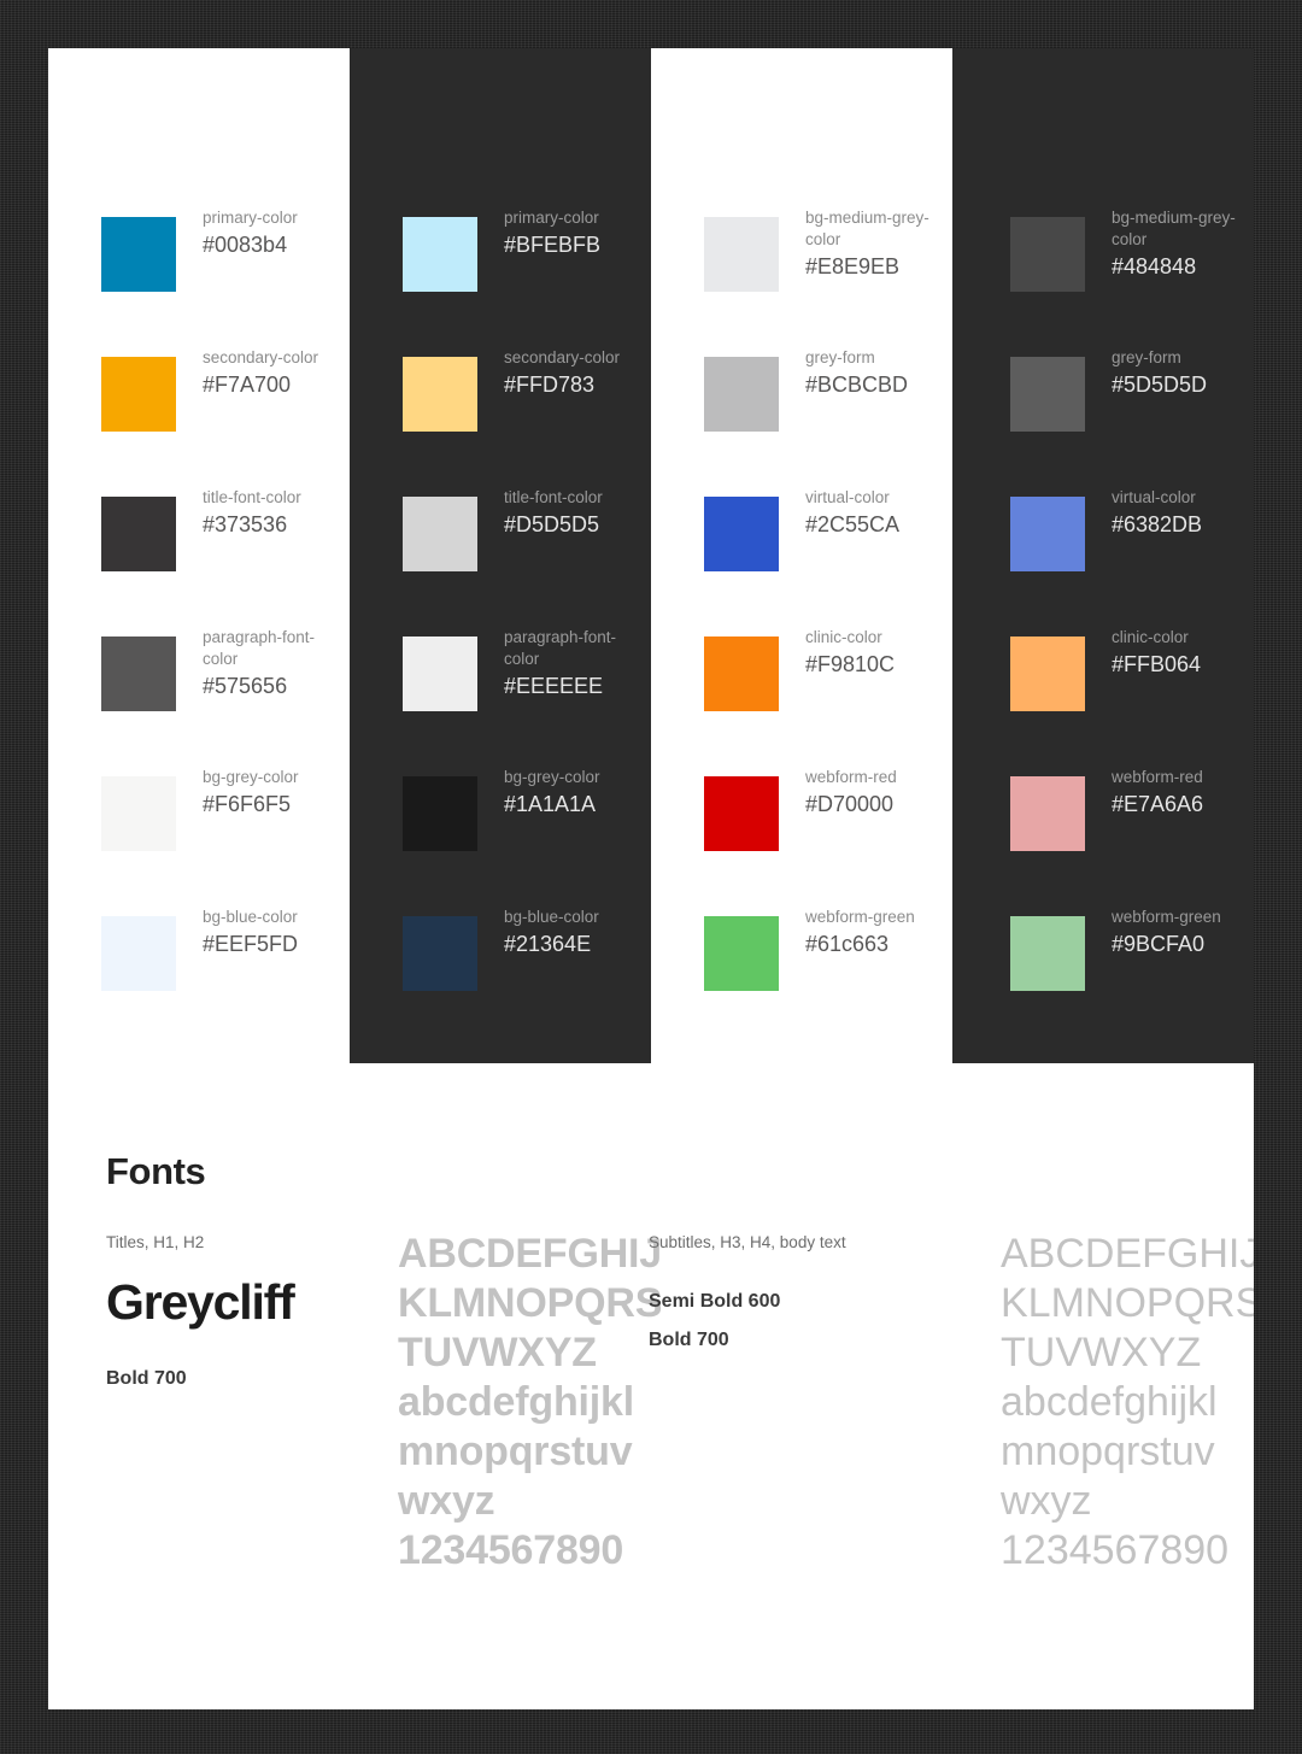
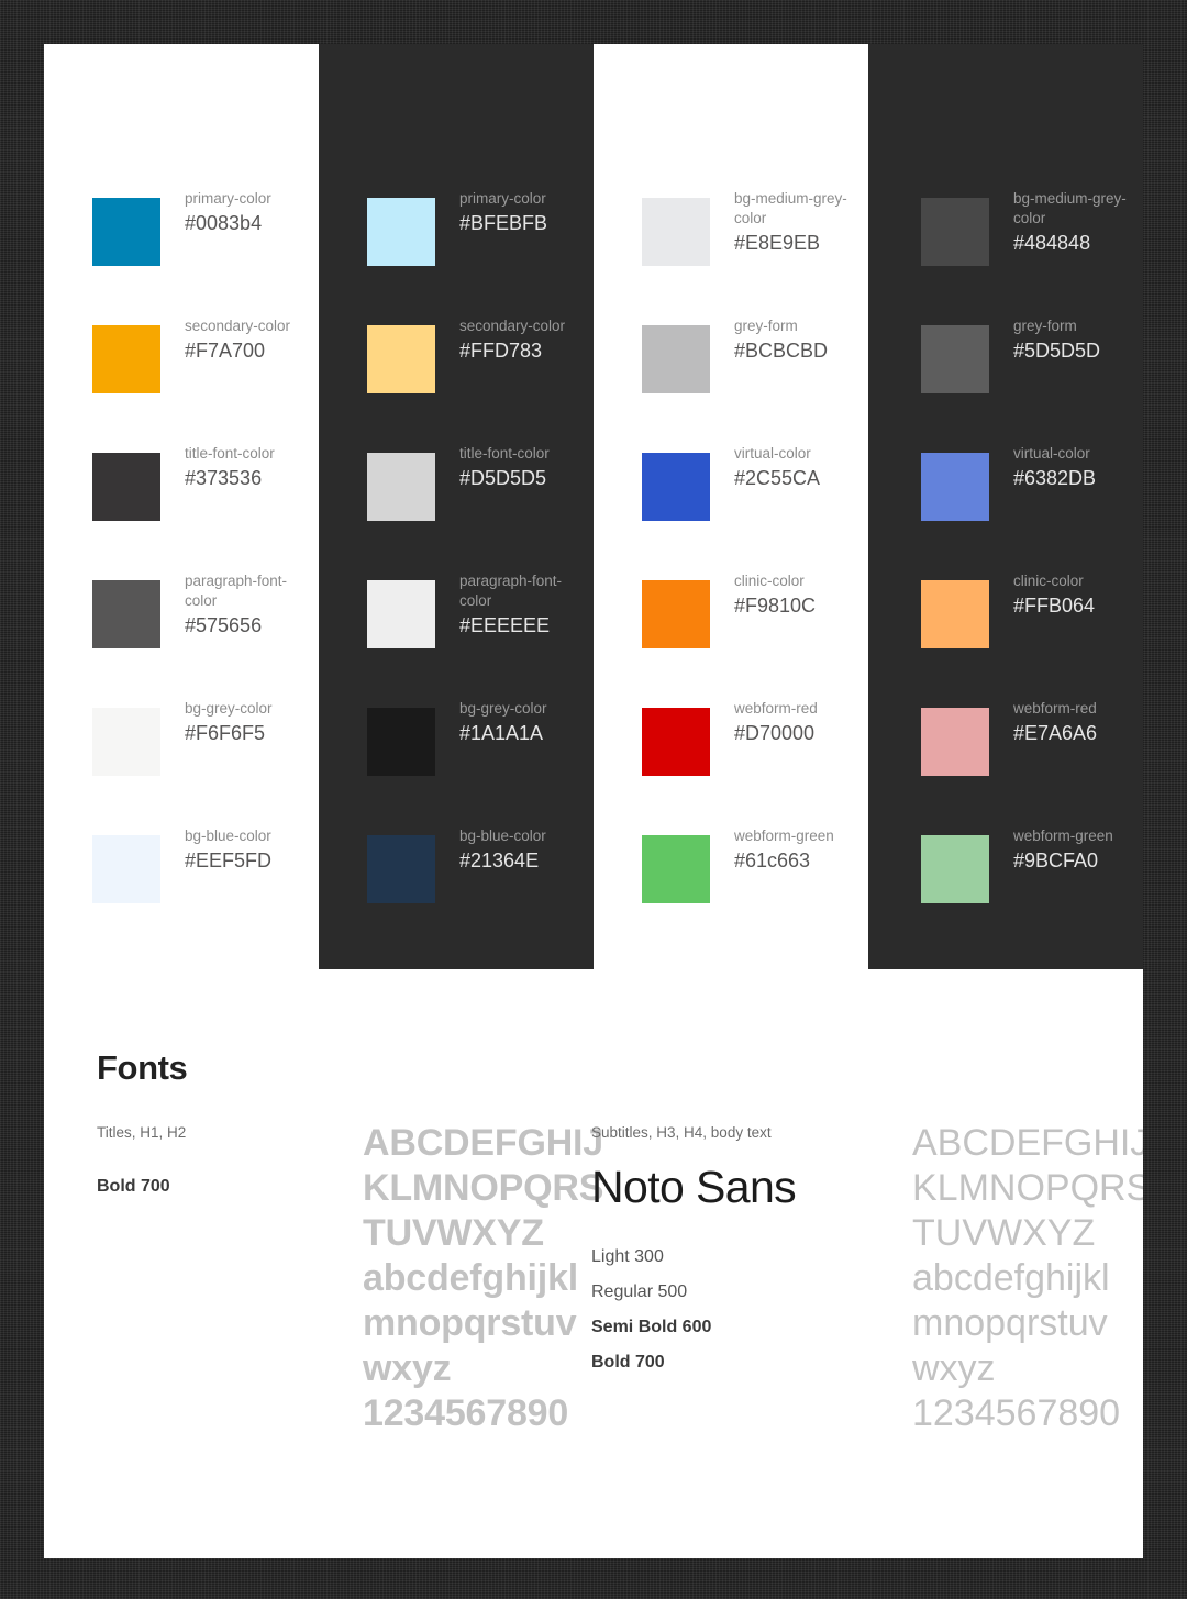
  primary-color
  #0083b4
  secondary-color
  #F7A700
  title-font-color
  #373536
  paragraph-font-color
  #575656
  bg-grey-color
  #F6F6F5
  bg-blue-color
  #EEF5FD
  primary-color
  #BFEBFB
  secondary-color
  #FFD783
  title-font-color
  #D5D5D5
  paragraph-font-color
  #EEEEEE
  bg-grey-color
  #1A1A1A
  bg-blue-color
  #21364E
  bg-medium-grey-color
  #E8E9EB
  grey-form
  #BCBCBD
  virtual-color
  #2C55CA
  clinic-color
  #F9810C
  webform-red
  #D70000
  webform-green
  #61c663
  bg-medium-grey-color
  #484848
  grey-form
  #5D5D5D
  virtual-color
  #6382DB
  clinic-color
  #FFB064
  webform-red
  #E7A6A6
  webform-green
  #9BCFA0
  Fonts
  Titles, H1, H2
- Greycliff
  Bold 700
  ABCDEFGHIJ
  KLMNOPQRS
  TUVWXYZ
  abcdefghijkl
  mnopqrstuv
  wxyz
  1234567890
  Subtitles, H3, H4, body text
+ Noto Sans
+ Light 300
+ Regular 500
  Semi Bold 600
  Bold 700
  ABCDEFGHIJ
  KLMNOPQRS
  TUVWXYZ
  abcdefghijkl
  mnopqrstuv
  wxyz
  1234567890
